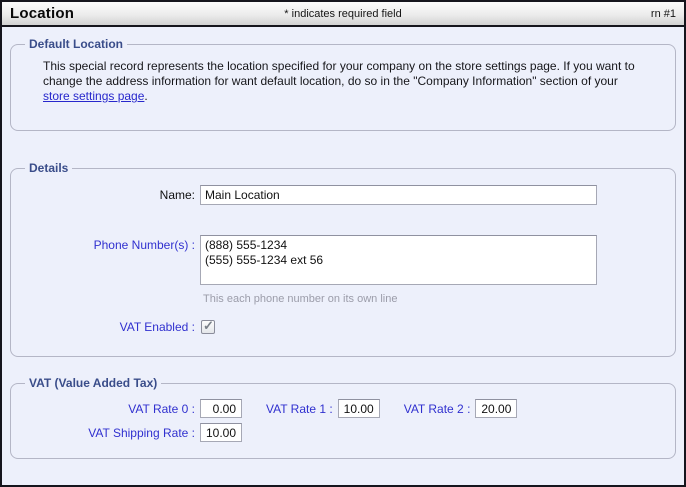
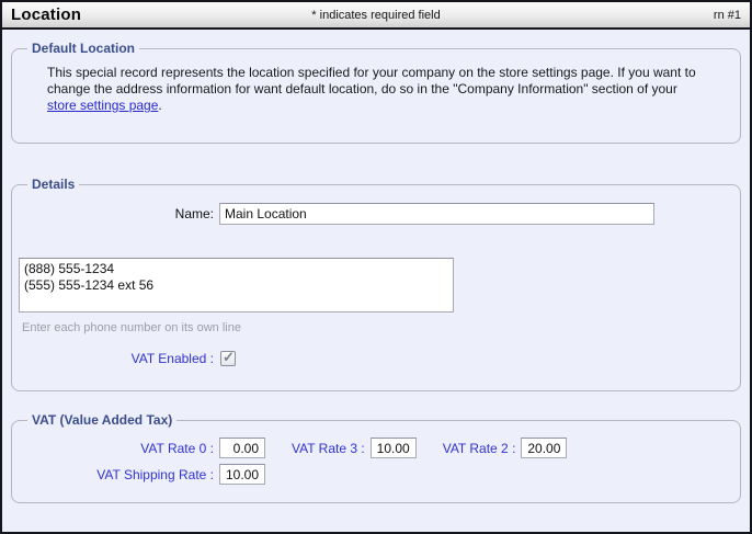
  Location
  * indicates required field
  rn #1
  Default Location
  This special record represents the location specified for your company on the store settings page. If you want to change the address information for want default location, do so in the "Company Information" section of your store settings page.
  Details
  Name:
  Main Location
- Phone Number(s) :
  (888) 555-1234
  (555) 555-1234 ext 56
- This each phone number on its own line
+ Enter each phone number on its own line
  VAT Enabled :
  VAT (Value Added Tax)
  VAT Rate 0 :
  0.00
- VAT Rate 1 :
+ VAT Rate 3 :
  10.00
  VAT Rate 2 :
  20.00
  VAT Shipping Rate :
  10.00
